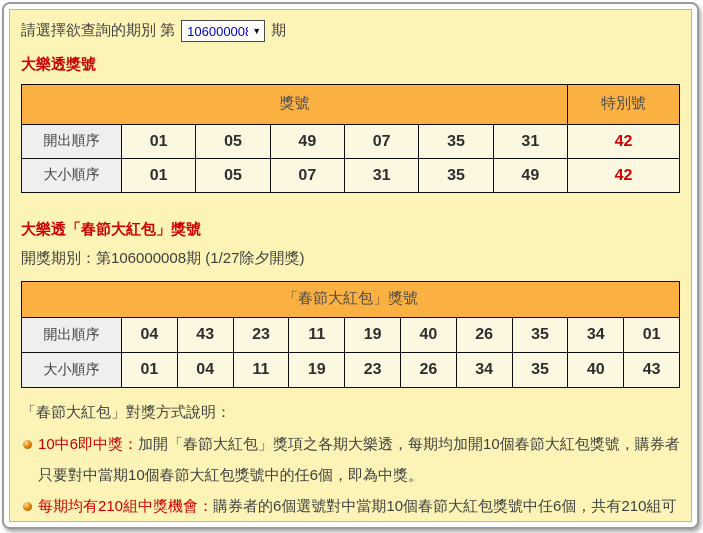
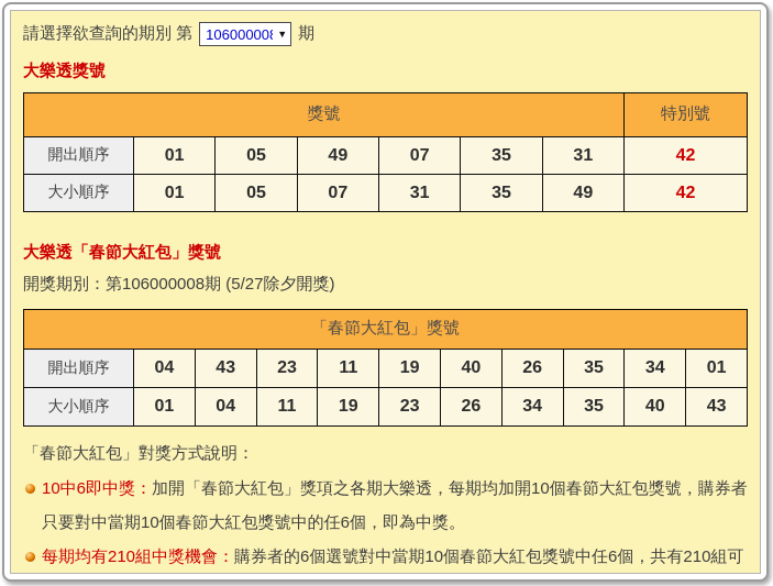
  請選擇欲查詢的期別 第
  10600000
  ▼
  期
  大樂透獎號
  獎號	特別號
  開出順序	01	05	49	07	35	31	42
  大小順序	01	05	07	31	35	49	42
  大樂透「春節大紅包」獎號
- 開獎期別：第106000008期 (1/27除夕開獎)
+ 開獎期別：第106000008期 (5/27除夕開獎)
  「春節大紅包」獎號
  開出順序	04	43	23	11	19	40	26	35	34	01
  大小順序	01	04	11	19	23	26	34	35	40	43
  「春節大紅包」對獎方式說明：
  10中6即中獎：加開「春節大紅包」獎項之各期大樂透，每期均加開10個春節大紅包獎號，購券者只要對中當期10個春節大紅包獎號中的任6個，即為中獎。
